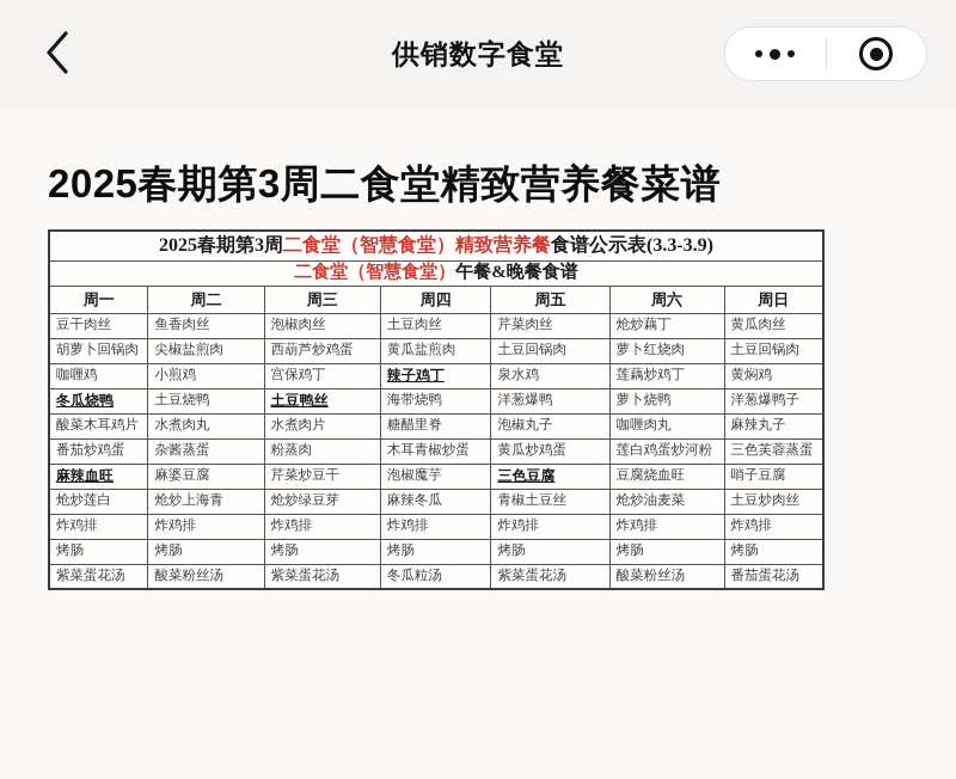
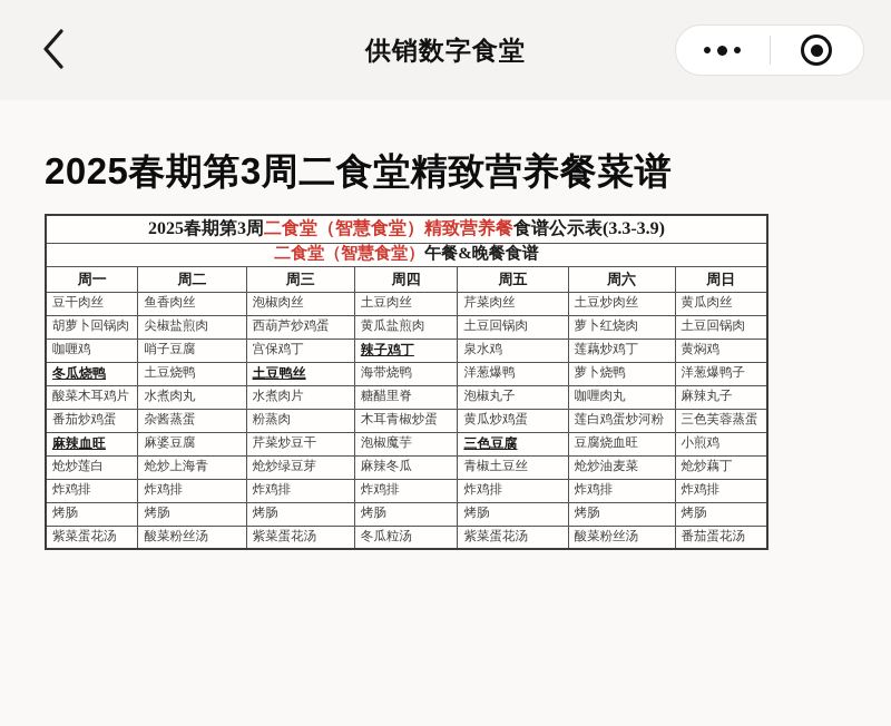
  供销数字食堂
  2025春期第3周二食堂精致营养餐菜谱
  2025春期第3周二食堂（智慧食堂）精致营养餐食谱公示表(3.3-3.9)
  二食堂（智慧食堂）午餐&晚餐食谱
  周一	周二	周三	周四	周五	周六	周日
- 豆干肉丝	鱼香肉丝	泡椒肉丝	土豆肉丝	芹菜肉丝	炝炒藕丁	黄瓜肉丝
+ 豆干肉丝	鱼香肉丝	泡椒肉丝	土豆肉丝	芹菜肉丝	土豆炒肉丝	黄瓜肉丝
  胡萝卜回锅肉	尖椒盐煎肉	西葫芦炒鸡蛋	黄瓜盐煎肉	土豆回锅肉	萝卜红烧肉	土豆回锅肉
- 咖喱鸡	小煎鸡	宫保鸡丁	辣子鸡丁	泉水鸡	莲藕炒鸡丁	黄焖鸡
+ 咖喱鸡	哨子豆腐	宫保鸡丁	辣子鸡丁	泉水鸡	莲藕炒鸡丁	黄焖鸡
  冬瓜烧鸭	土豆烧鸭	土豆鸭丝	海带烧鸭	洋葱爆鸭	萝卜烧鸭	洋葱爆鸭子
  酸菜木耳鸡片	水煮肉丸	水煮肉片	糖醋里脊	泡椒丸子	咖喱肉丸	麻辣丸子
  番茄炒鸡蛋	杂酱蒸蛋	粉蒸肉	木耳青椒炒蛋	黄瓜炒鸡蛋	莲白鸡蛋炒河粉	三色芙蓉蒸蛋
- 麻辣血旺	麻婆豆腐	芹菜炒豆干	泡椒魔芋	三色豆腐	豆腐烧血旺	哨子豆腐
+ 麻辣血旺	麻婆豆腐	芹菜炒豆干	泡椒魔芋	三色豆腐	豆腐烧血旺	小煎鸡
- 炝炒莲白	炝炒上海青	炝炒绿豆芽	麻辣冬瓜	青椒土豆丝	炝炒油麦菜	土豆炒肉丝
+ 炝炒莲白	炝炒上海青	炝炒绿豆芽	麻辣冬瓜	青椒土豆丝	炝炒油麦菜	炝炒藕丁
  炸鸡排	炸鸡排	炸鸡排	炸鸡排	炸鸡排	炸鸡排	炸鸡排
  烤肠	烤肠	烤肠	烤肠	烤肠	烤肠	烤肠
  紫菜蛋花汤	酸菜粉丝汤	紫菜蛋花汤	冬瓜粒汤	紫菜蛋花汤	酸菜粉丝汤	番茄蛋花汤
